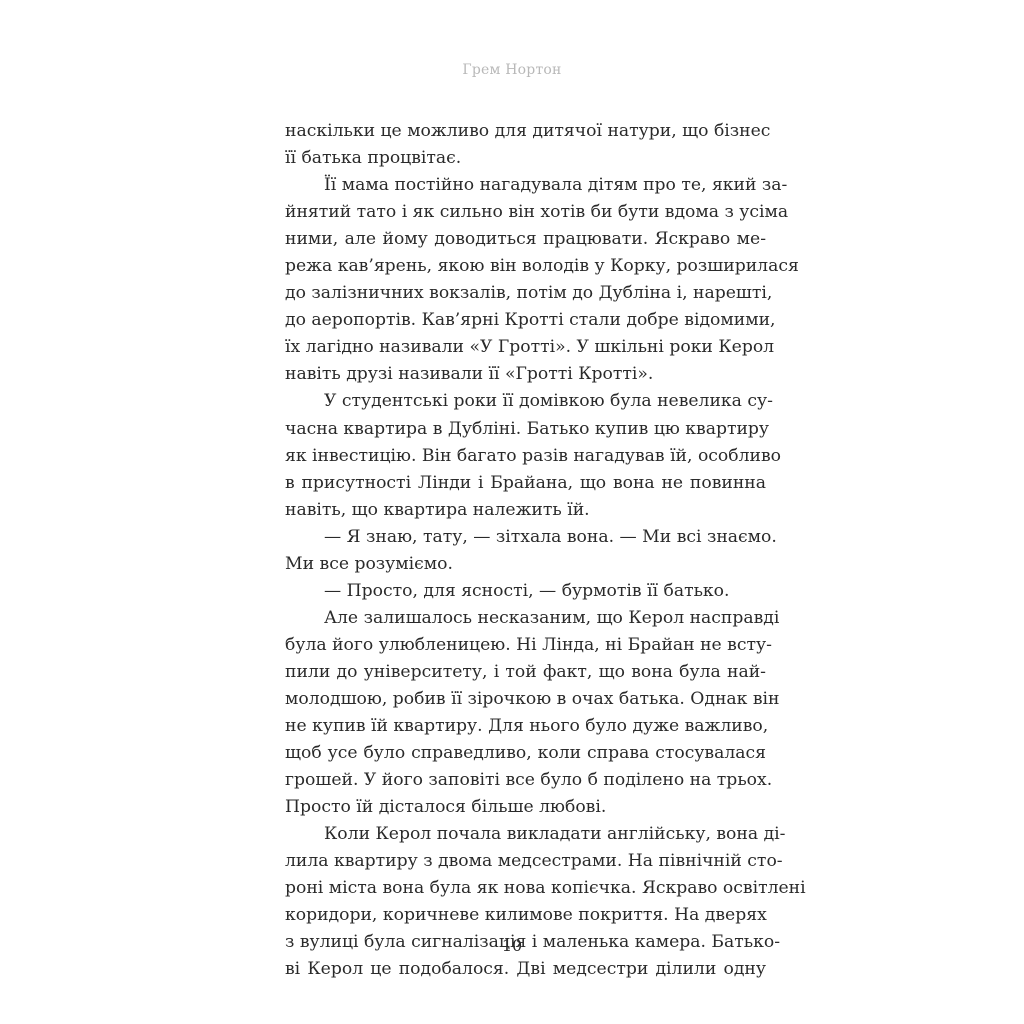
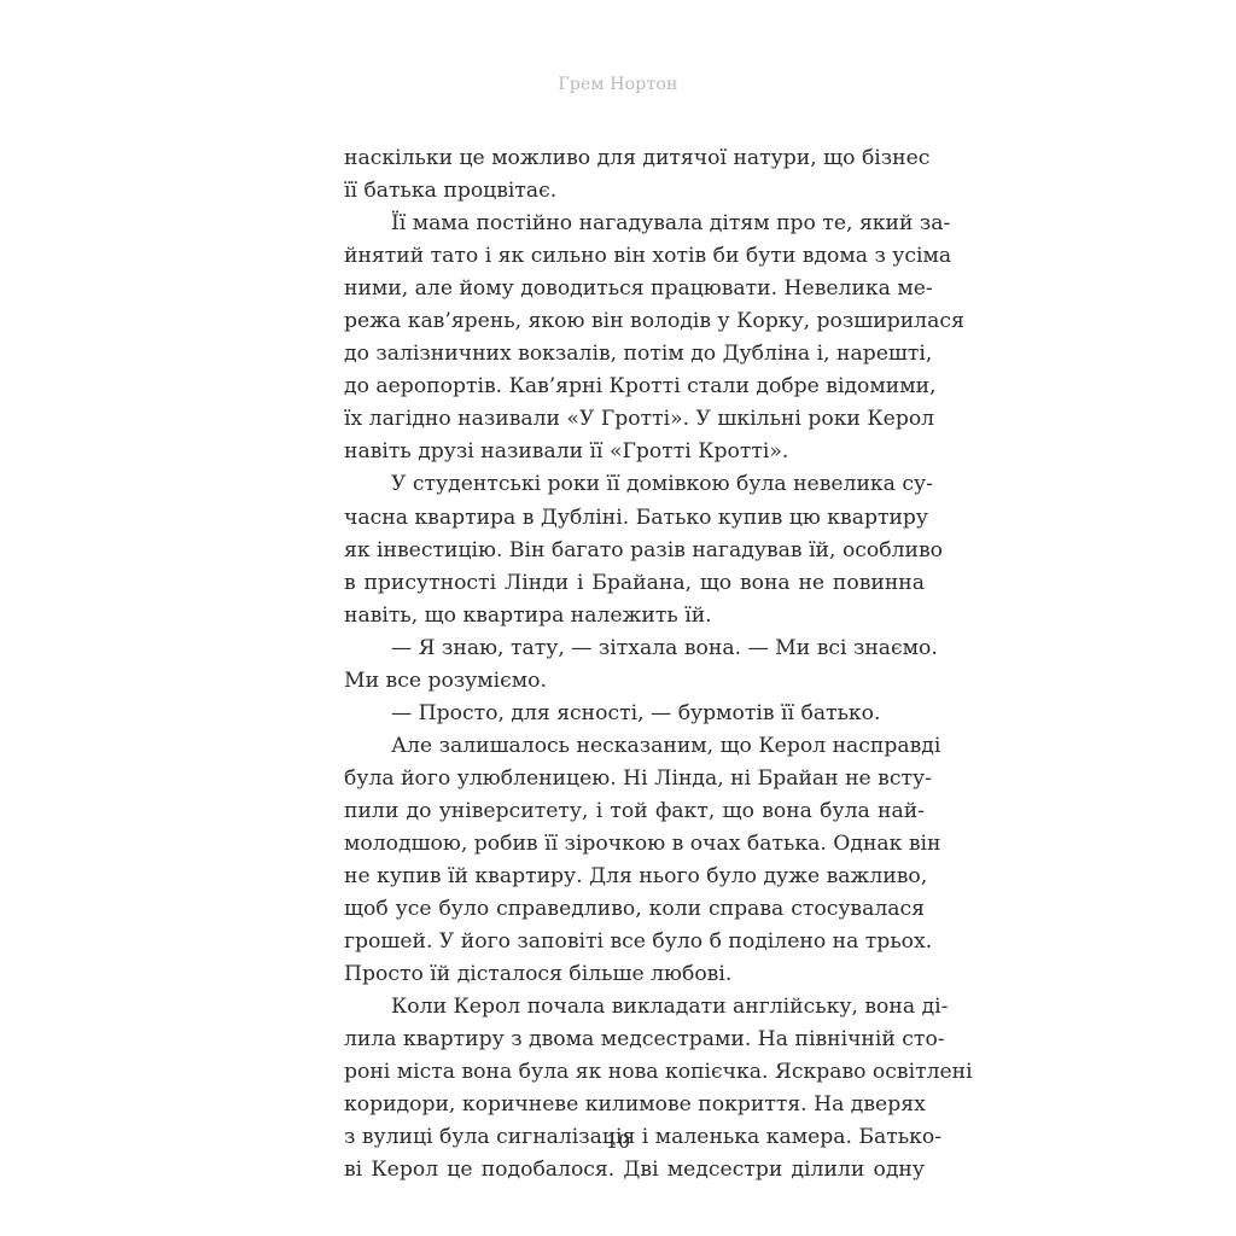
  Грем Нортон
  наскільки це можливо для дитячої натури, що бізнес
  її батька процвітає.
  Її мама постійно нагадувала дітям про те, який за-
  йнятий тато і як сильно він хотів би бути вдома з усіма
- ними, але йому доводиться працювати. Яскраво ме-
+ ними, але йому доводиться працювати. Невелика ме-
  режа кав’ярень, якою він володів у Корку, розширилася
  до залізничних вокзалів, потім до Дубліна і, нарешті,
  до аеропортів. Кав’ярні Кротті стали добре відомими,
  їх лагідно називали «У Гротті». У шкільні роки Керол
  навіть друзі називали її «Гротті Кротті».
  У студентські роки її домівкою була невелика су-
  часна квартира в Дубліні. Батько купив цю квартиру
  як інвестицію. Він багато разів нагадував їй, особливо
  в присутності Лінди і Брайана, що вона не повинна
  навіть, що квартира належить їй.
  — Я знаю, тату, — зітхала вона. — Ми всі знаємо.
  Ми все розуміємо.
  — Просто, для ясності, — бурмотів її батько.
  Але залишалось несказаним, що Керол насправді
  була його улюбленицею. Ні Лінда, ні Брайан не всту-
  пили до університету, і той факт, що вона була най-
  молодшою, робив її зірочкою в очах батька. Однак він
  не купив їй квартиру. Для нього було дуже важливо,
  щоб усе було справедливо, коли справа стосувалася
  грошей. У його заповіті все було б поділено на трьох.
  Просто їй дісталося більше любові.
  Коли Керол почала викладати англійську, вона ді-
  лила квартиру з двома медсестрами. На північній сто-
  роні міста вона була як нова копієчка. Яскраво освітлені
  коридори, коричневе килимове покриття. На дверях
  з вулиці була сигналізація і маленька камера. Батьк
  ві Керол це подобалося. Дві медсестри ділили одну
  10
